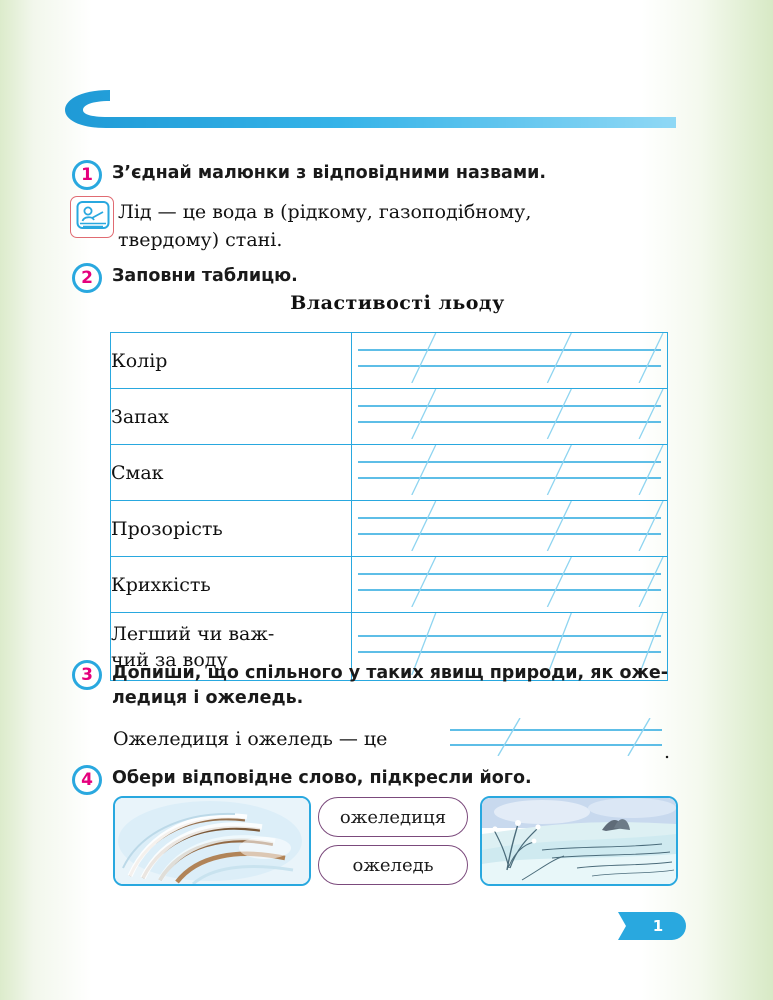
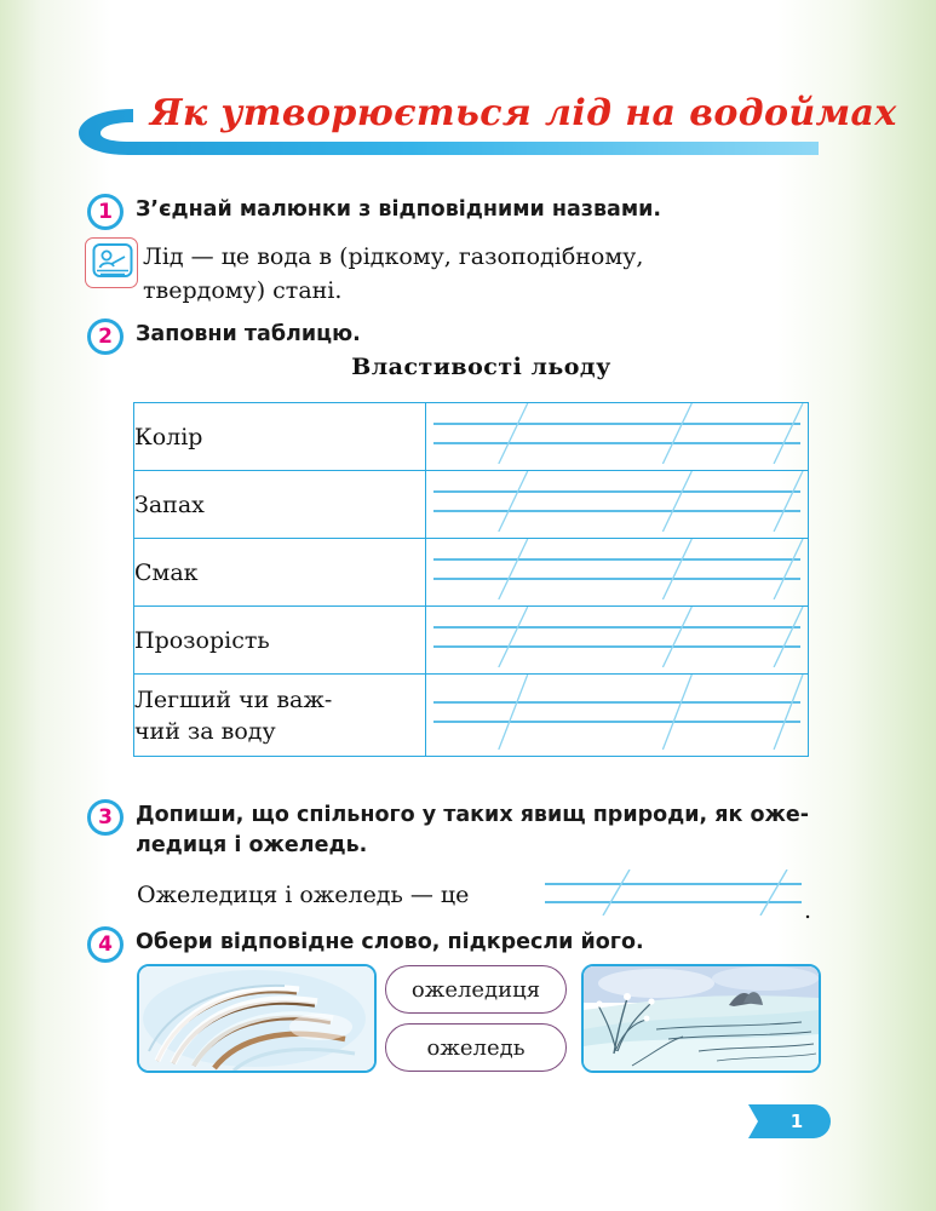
+ Як утворюється лід на водоймах
  1
  З’єднай малюнки з відповідними назвами.
  Лід — це вода в (рідкому, газоподібному,
  твердому) стані.
  2
  Заповни таблицю.
  Властивості льоду
  Колір
  Запах
  Смак
  Прозорість
- Крихкість
  Легший чи важ-чий за воду
  3
  Допиши, що спільного у таких явищ природи, як оже-ледиця і ожеледь.
  Ожеледиця і ожеледь — це
  .
  4
  Обери відповідне слово, підкресли його.
  ожеледиця
  ожеледь
  1
